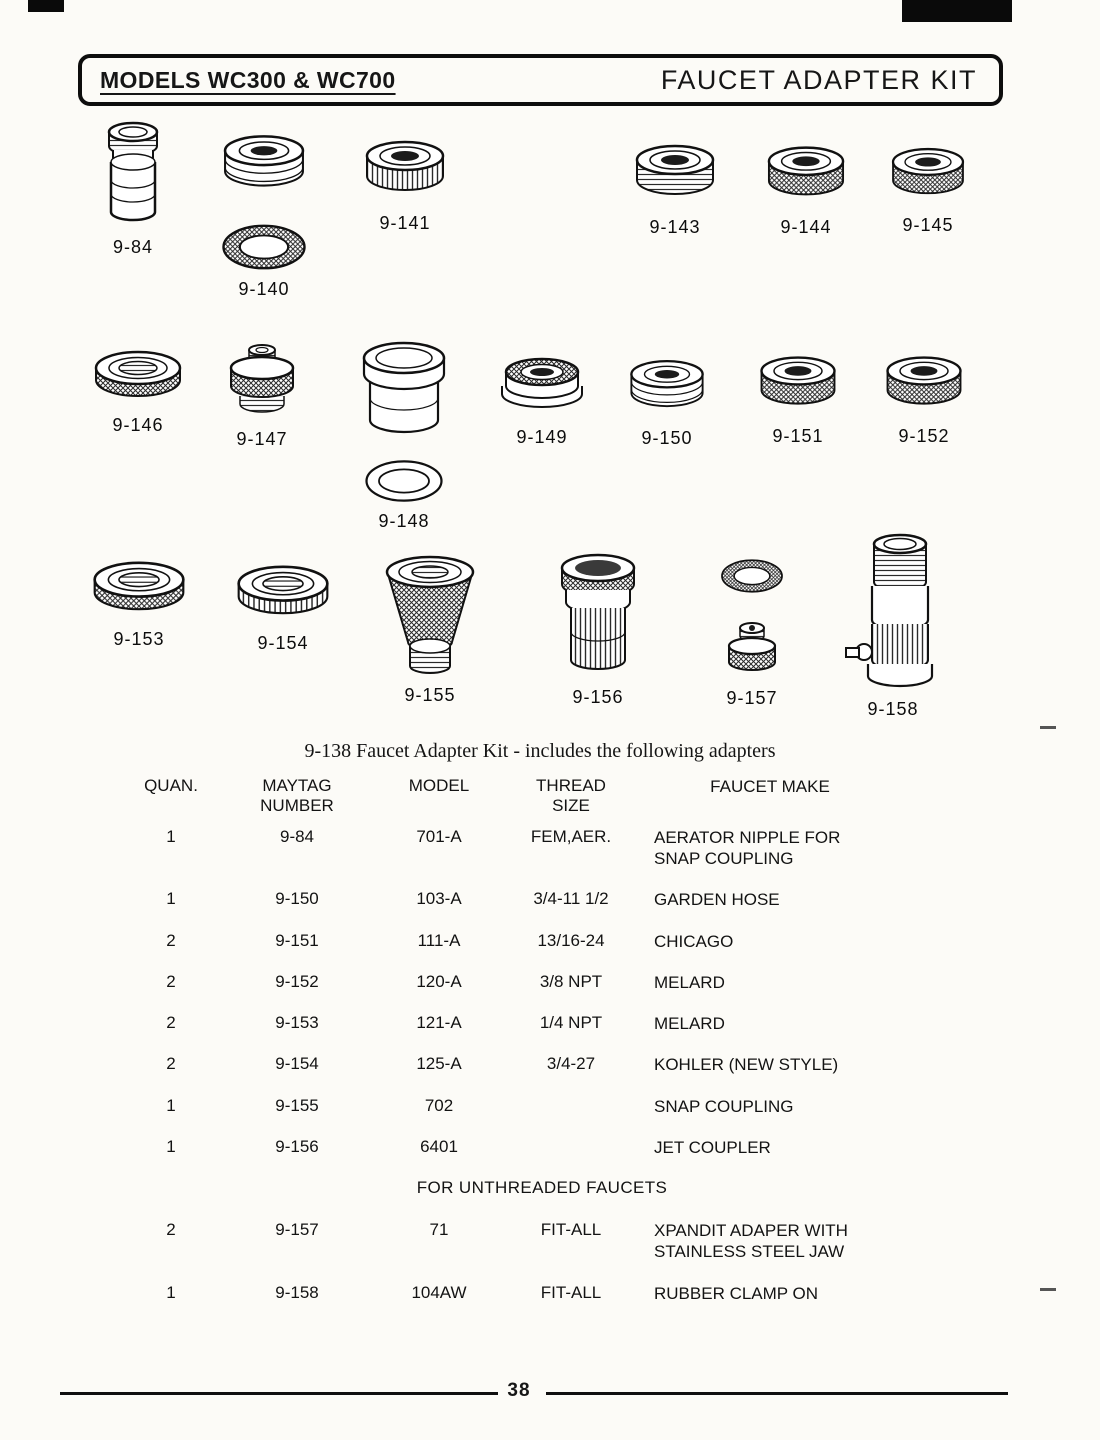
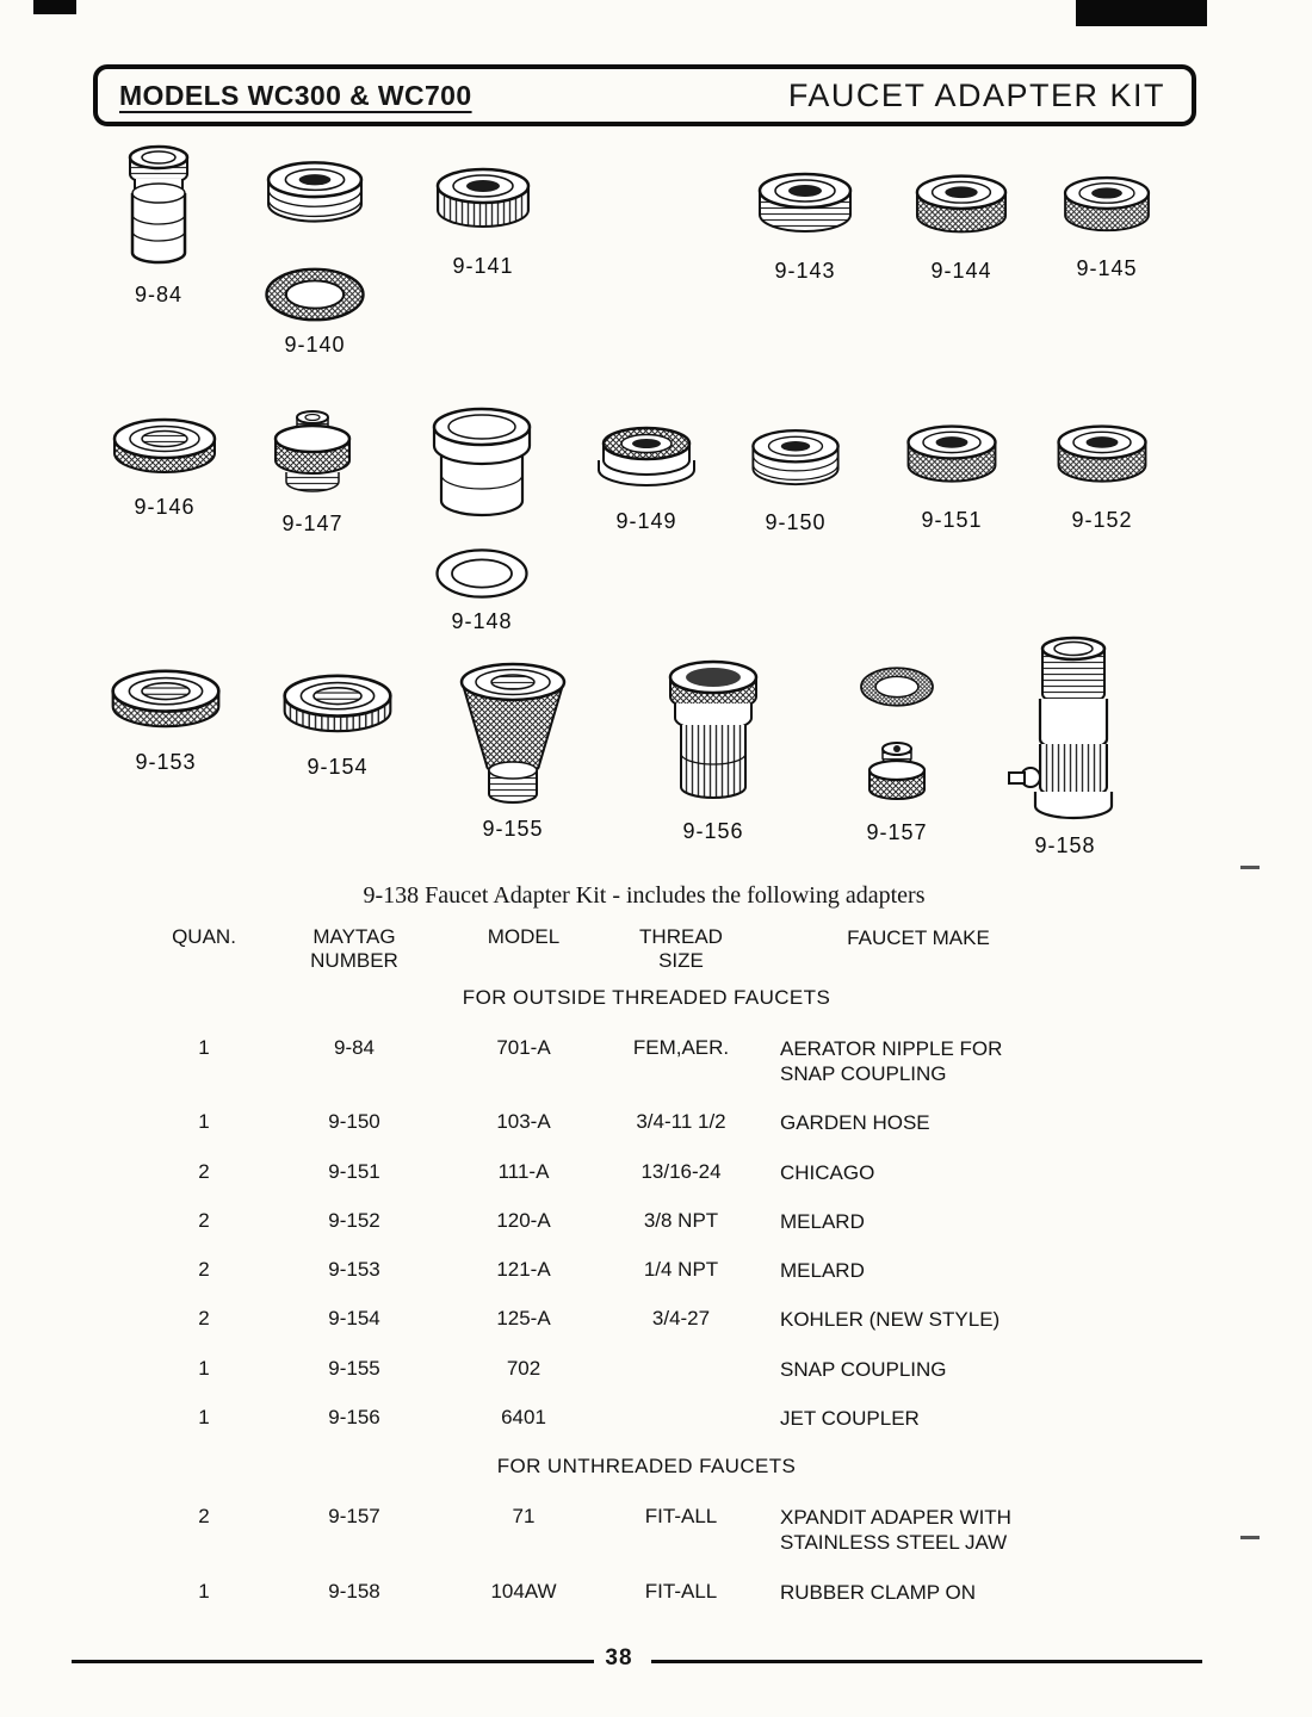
  MODELS WC300 & WC700
  FAUCET ADAPTER KIT
  9-84
  9-140
  9-141
  9-143
  9-144
  9-145
  9-146
  9-147
  9-148
  9-149
  9-150
  9-151
  9-152
  9-153
  9-154
  9-155
  9-156
  9-157
  9-158
  9-138 Faucet Adapter Kit - includes the following adapters
  QUAN.
  MAYTAG
  NUMBER
  MODEL
  THREAD
  SIZE
  FAUCET MAKE
+ FOR OUTSIDE THREADED FAUCETS
  1
  9-84
  701-A
  FEM,AER.
  AERATOR NIPPLE FOR SNAP COUPLING
  1
  9-150
  103-A
  3/4-11 1/2
  GARDEN HOSE
  2
  9-151
  111-A
  13/16-24
  CHICAGO
  2
  9-152
  120-A
  3/8 NPT
  MELARD
  2
  9-153
  121-A
  1/4 NPT
  MELARD
  2
  9-154
  125-A
  3/4-27
  KOHLER (NEW STYLE)
  1
  9-155
  702
  SNAP COUPLING
  1
  9-156
  6401
  JET COUPLER
  FOR UNTHREADED FAUCETS
  2
  9-157
  71
  FIT-ALL
  XPANDIT ADAPER WITH STAINLESS STEEL JAW
  1
  9-158
  104AW
  FIT-ALL
  RUBBER CLAMP ON
  38
